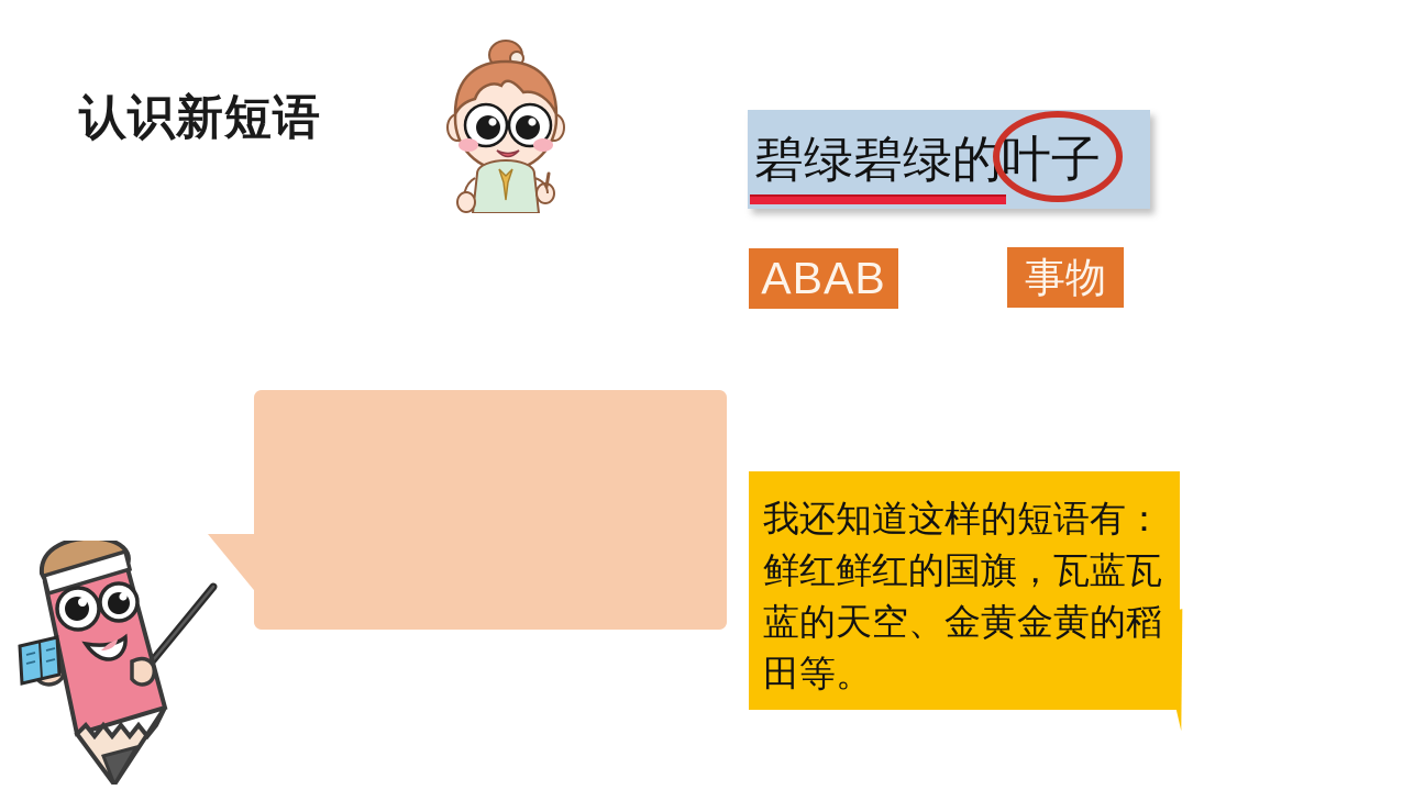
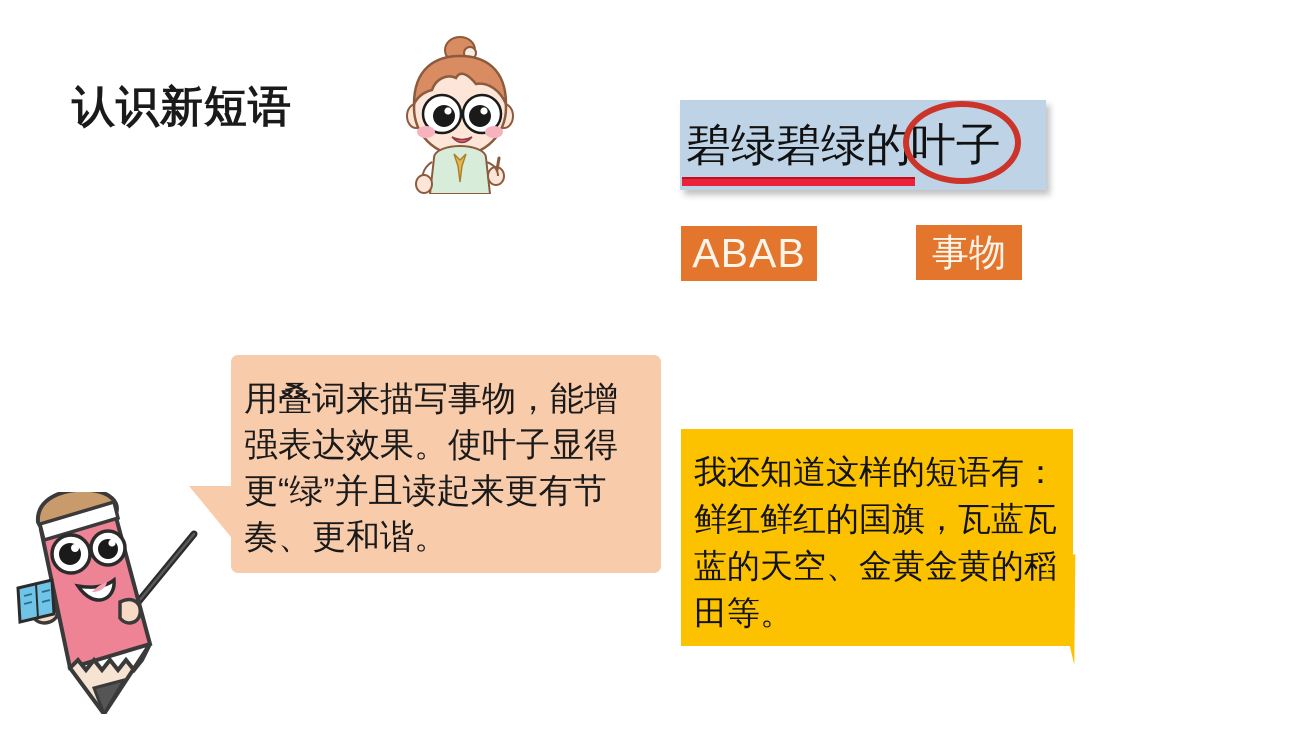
  认识新短语
  碧绿碧绿的叶子
  ABAB
  事物
+ 用叠词来描写事物，能增强表达效果。使叶子显得更“绿”并且读起来更有节奏、更和谐。
  我还知道这样的短语有： 鲜红鲜红的国旗，瓦蓝瓦蓝的天空、金黄金黄的稻田等。
